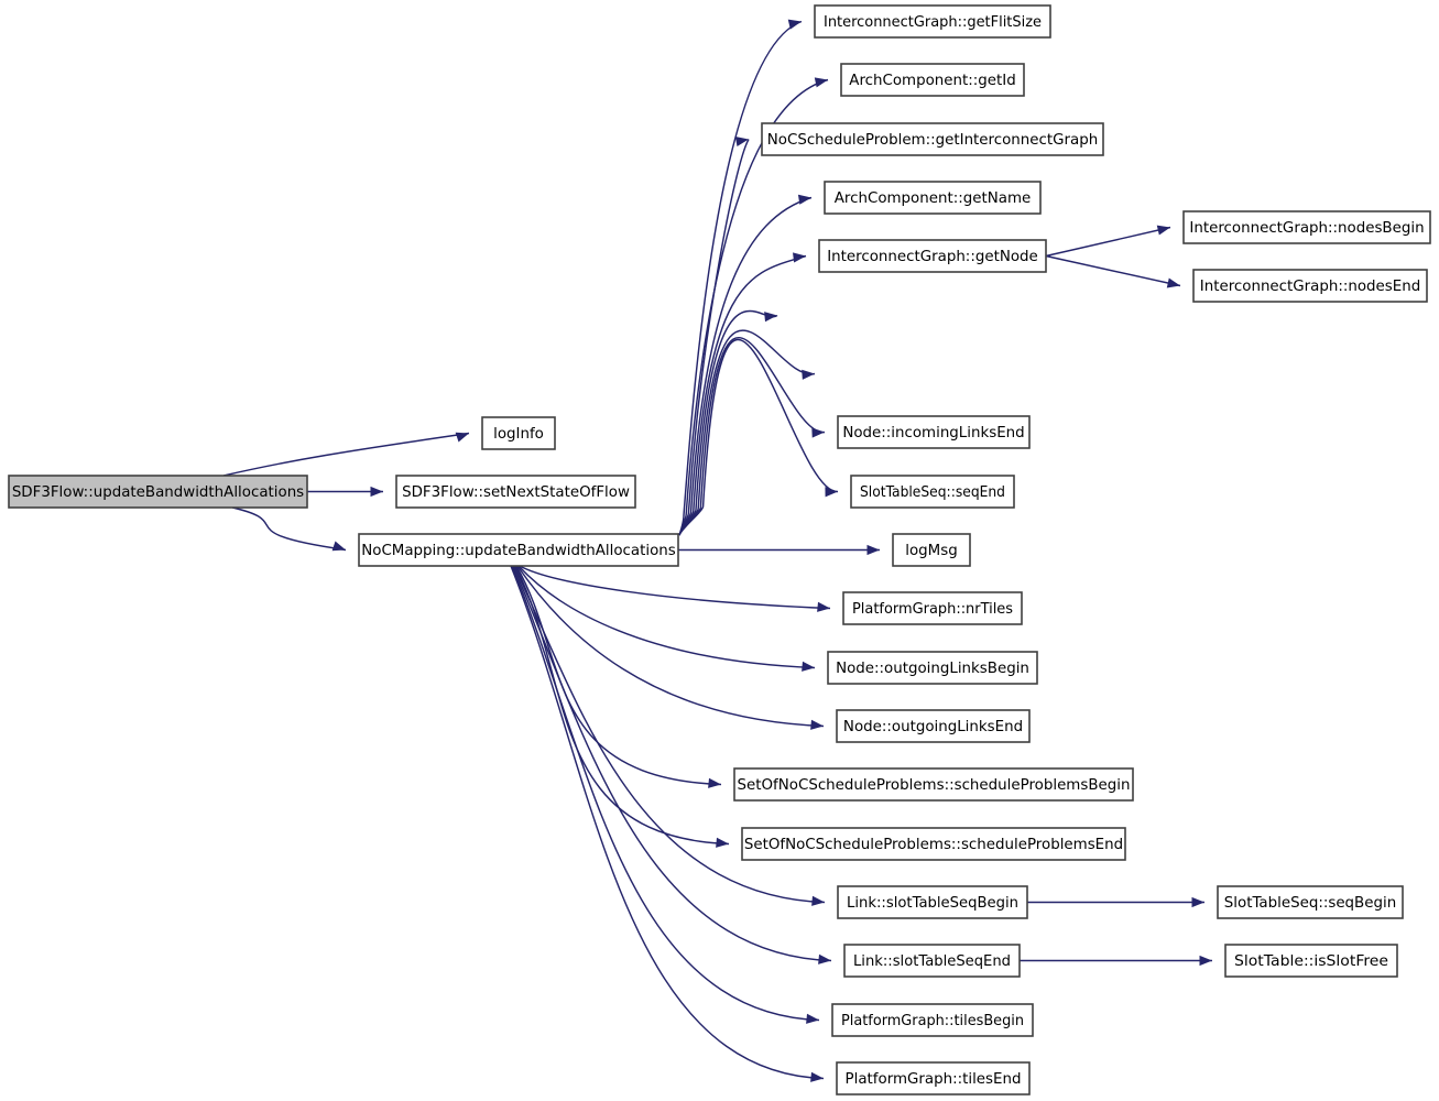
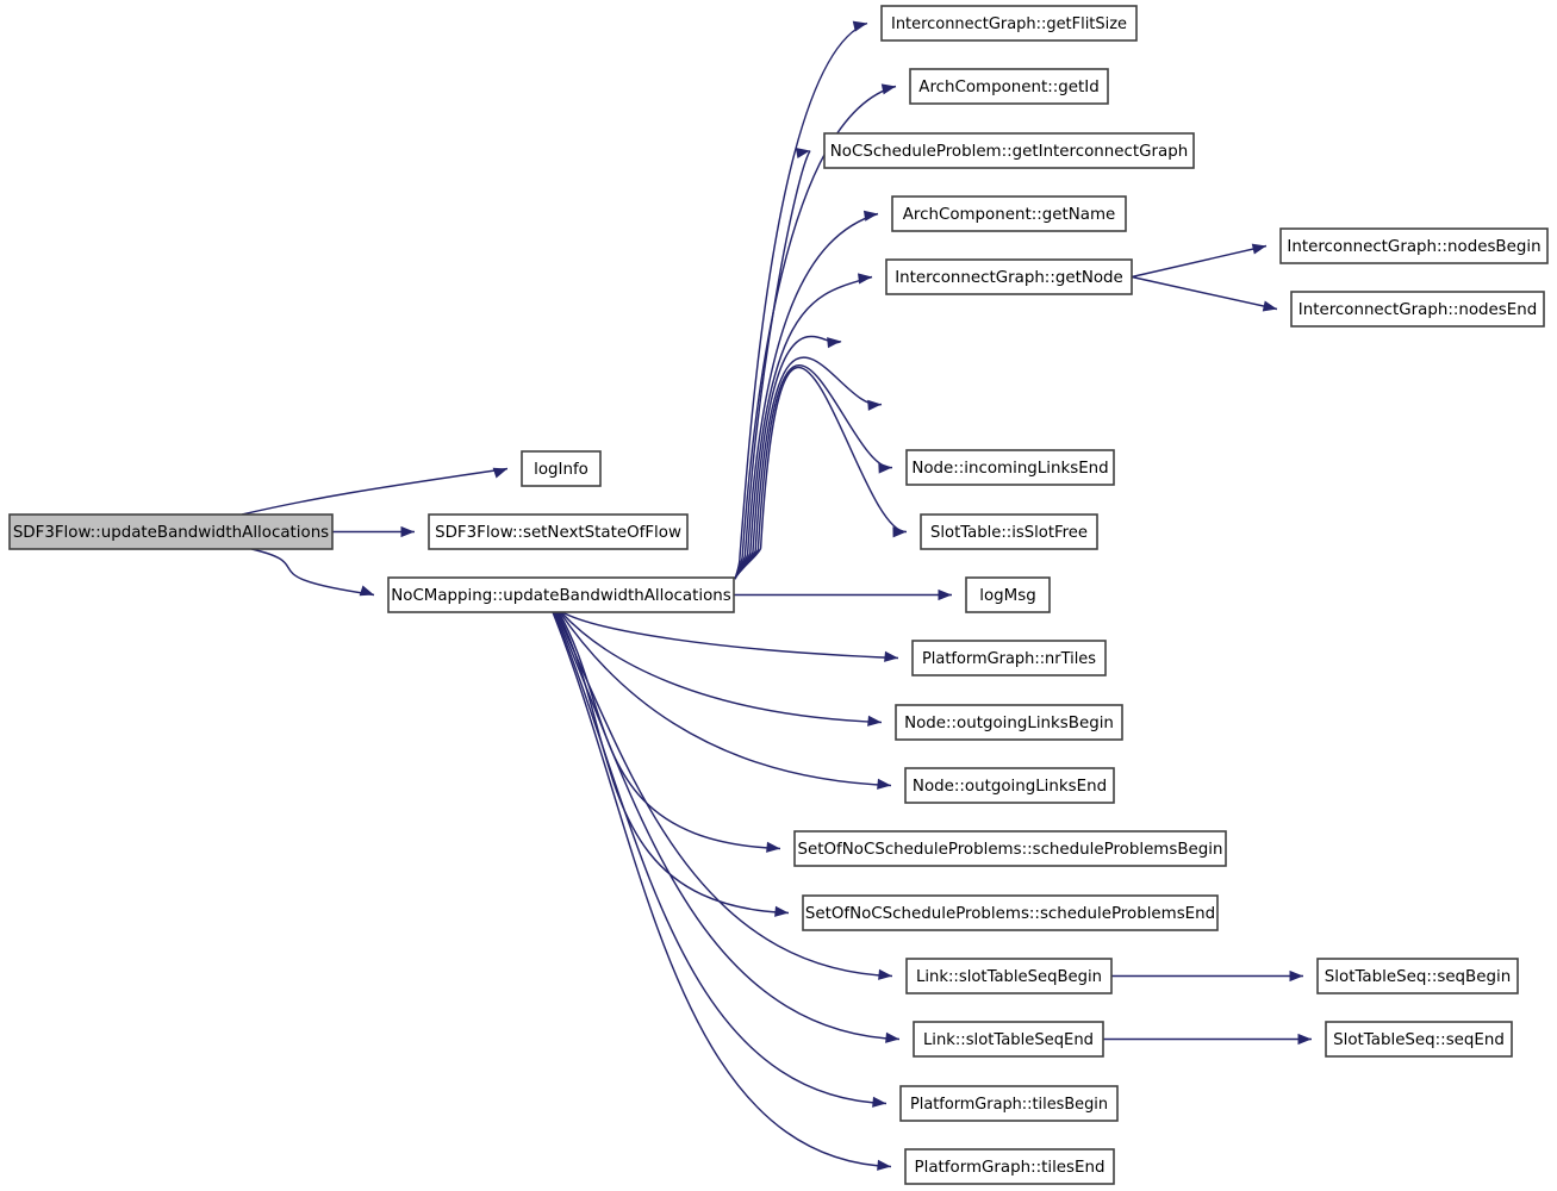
  SDF3Flow::updateBandwidthAllocations
  logInfo
  SDF3Flow::setNextStateOfFlow
  NoCMapping::updateBandwidthAllocations
  InterconnectGraph::getFlitSize
  ArchComponent::getId
  NoCScheduleProblem::getInterconnectGraph
  ArchComponent::getName
  InterconnectGraph::getNode
  Node::incomingLinksEnd
- SlotTableSeq::seqEnd
+ SlotTable::isSlotFree
  logMsg
  PlatformGraph::nrTiles
  Node::outgoingLinksBegin
  Node::outgoingLinksEnd
  SetOfNoCScheduleProblems::scheduleProblemsBegin
  SetOfNoCScheduleProblems::scheduleProblemsEnd
  Link::slotTableSeqBegin
  Link::slotTableSeqEnd
  PlatformGraph::tilesBegin
  PlatformGraph::tilesEnd
  InterconnectGraph::nodesBegin
  InterconnectGraph::nodesEnd
  SlotTableSeq::seqBegin
- SlotTable::isSlotFree
+ SlotTableSeq::seqEnd
